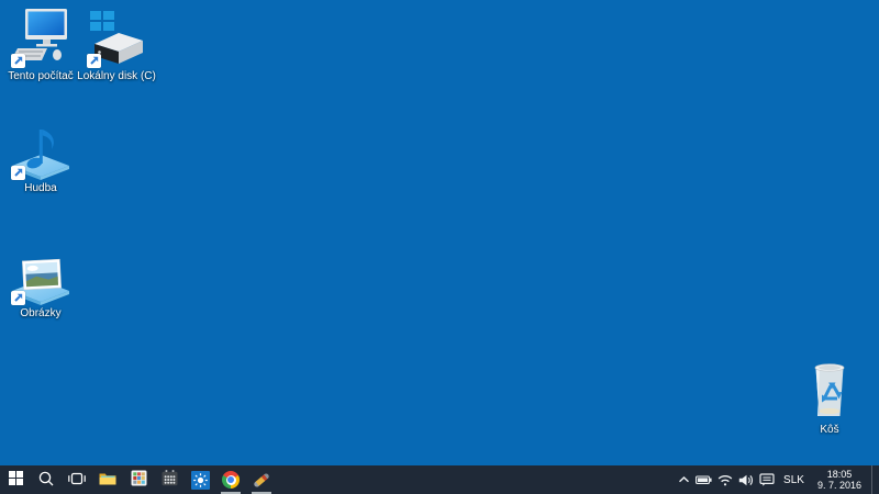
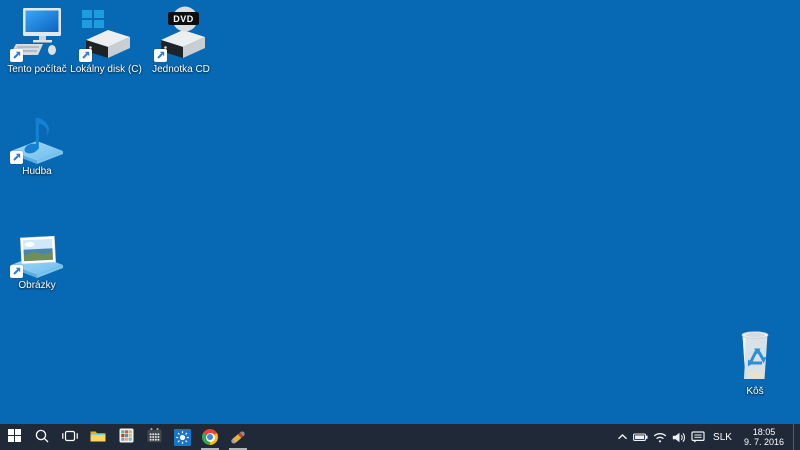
  Tento počítač
  Lokálny disk (C)
+ DVD
+ Jednotka CD
  Hudba
  Obrázky
  Kôš
  SLK
  18:05
  9. 7. 2016
